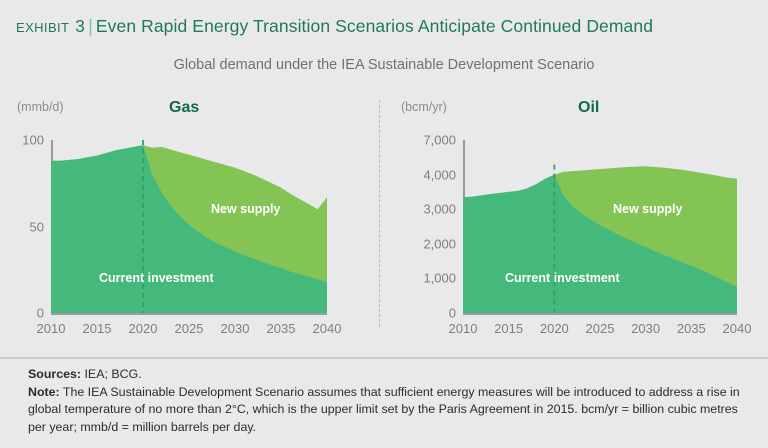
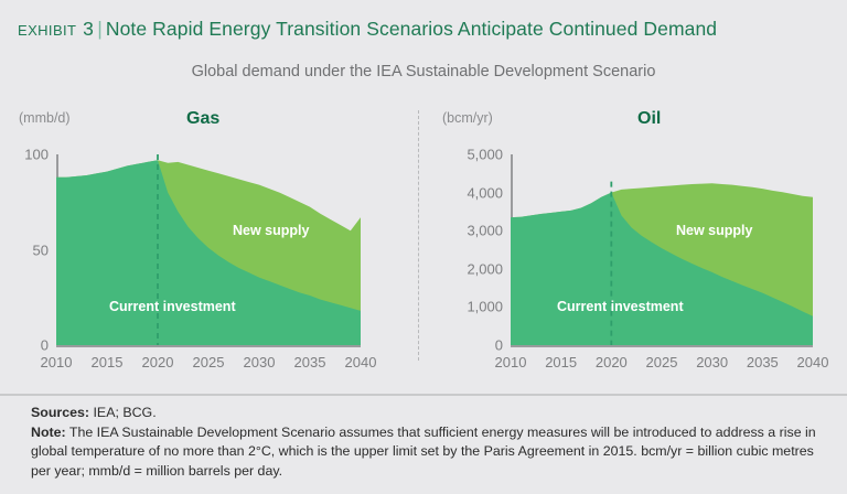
- exhibit 3 | Even Rapid Energy Transition Scenarios Anticipate Continued Demand
+ exhibit 3 | Note Rapid Energy Transition Scenarios Anticipate Continued Demand
  Global demand under the IEA Sustainable Development Scenario
  (mmb/d)
  Gas
  New supply
  Current investment
  0
  50
  100
  2010
  2015
  2020
  2025
  2030
  2035
  2040
  (bcm/yr)
  Oil
  New supply
  Current investment
  0
  1,000
  2,000
  3,000
  4,000
- 7,000
+ 5,000
  2010
  2015
  2020
  2025
  2030
  2035
  2040
  Sources: IEA; BCG.
  Note: The IEA Sustainable Development Scenario assumes that sufficient energy measures will be introduced to address a rise in global temperature of no more than 2°C, which is the upper limit set by the Paris Agreement in 2015. bcm/yr = billion cubic metres per year; mmb/d = million barrels per day.
